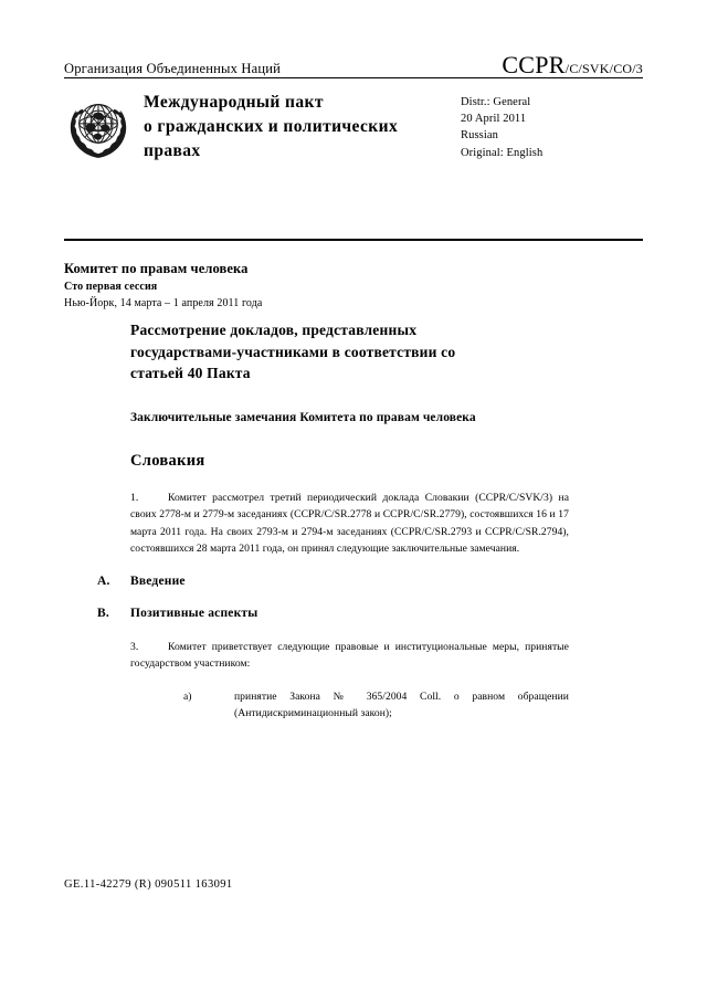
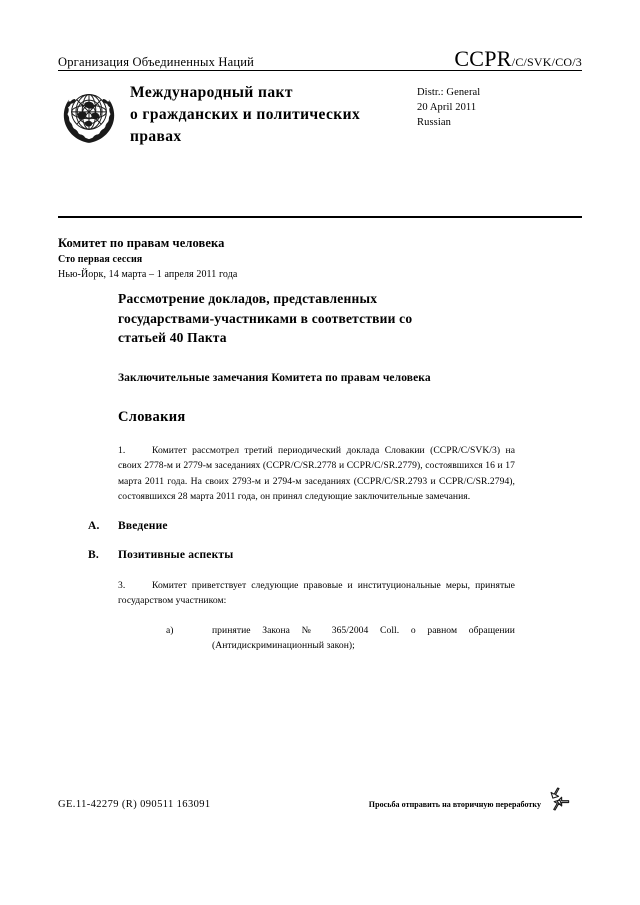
  Организация Объединенных Наций
  CCPR/C/SVK/CO/3
  Международный пакт
  о гражданских и политических
  правах
  Distr.: General
  20 April 2011
  Russian
- Original: English
  Комитет по правам человека
  Сто первая сессия
  Нью-Йорк, 14 марта – 1 апреля 2011 года
  Рассмотрение докладов, представленных
  государствами-участниками в соответствии со
  статьей 40 Пакта
  Заключительные замечания Комитета по правам человека
  Словакия
  1. Комитет рассмотрел третий периодический доклада Словакии (CCPR/C/SVK/3) на своих 2778-м и 2779-м заседаниях (CCPR/C/SR.2778 и CCPR/C/SR.2779), состоявшихся 16 и 17 марта 2011 года. На своих 2793-м и 2794-м заседаниях (CCPR/C/SR.2793 и CCPR/C/SR.2794), состоявшихся 28 марта 2011 года, он принял следующие заключительные замечания.
  A.
  Введение
  B.
  Позитивные аспекты
  3. Комитет приветствует следующие правовые и институциональные меры, принятые государством участником:
  a)
  принятие Закона № 365/2004 Coll. о равном обращении (Антидискриминационный закон);
  GE.11-42279 (R) 090511 163091
+ Просьба отправить на вторичную переработку
